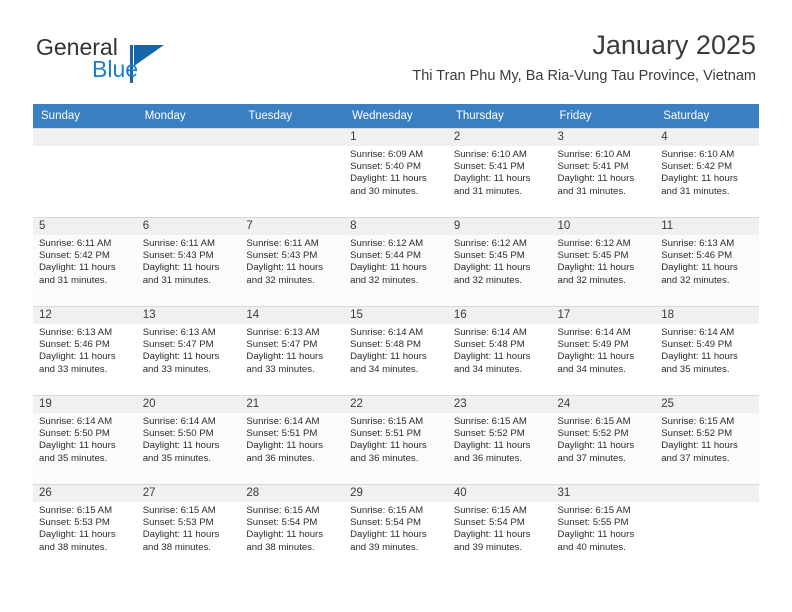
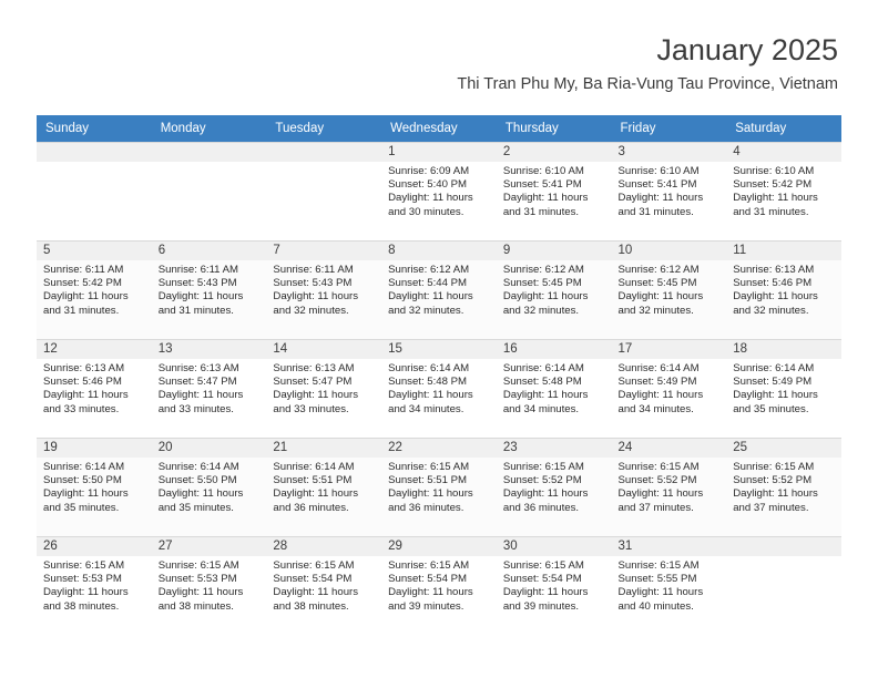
- General
- Blue
  January 2025
  Thi Tran Phu My, Ba Ria-Vung Tau Province, Vietnam
  Sunday	Monday	Tuesday	Wednesday	Thursday	Friday	Saturday
  			1Sunrise: 6:09 AMSunset: 5:40 PMDaylight: 11 hoursand 30 minutes.	2Sunrise: 6:10 AMSunset: 5:41 PMDaylight: 11 hoursand 31 minutes.	3Sunrise: 6:10 AMSunset: 5:41 PMDaylight: 11 hoursand 31 minutes.	4Sunrise: 6:10 AMSunset: 5:42 PMDaylight: 11 hoursand 31 minutes.
  5Sunrise: 6:11 AMSunset: 5:42 PMDaylight: 11 hoursand 31 minutes.	6Sunrise: 6:11 AMSunset: 5:43 PMDaylight: 11 hoursand 31 minutes.	7Sunrise: 6:11 AMSunset: 5:43 PMDaylight: 11 hoursand 32 minutes.	8Sunrise: 6:12 AMSunset: 5:44 PMDaylight: 11 hoursand 32 minutes.	9Sunrise: 6:12 AMSunset: 5:45 PMDaylight: 11 hoursand 32 minutes.	10Sunrise: 6:12 AMSunset: 5:45 PMDaylight: 11 hoursand 32 minutes.	11Sunrise: 6:13 AMSunset: 5:46 PMDaylight: 11 hoursand 32 minutes.
  12Sunrise: 6:13 AMSunset: 5:46 PMDaylight: 11 hoursand 33 minutes.	13Sunrise: 6:13 AMSunset: 5:47 PMDaylight: 11 hoursand 33 minutes.	14Sunrise: 6:13 AMSunset: 5:47 PMDaylight: 11 hoursand 33 minutes.	15Sunrise: 6:14 AMSunset: 5:48 PMDaylight: 11 hoursand 34 minutes.	16Sunrise: 6:14 AMSunset: 5:48 PMDaylight: 11 hoursand 34 minutes.	17Sunrise: 6:14 AMSunset: 5:49 PMDaylight: 11 hoursand 34 minutes.	18Sunrise: 6:14 AMSunset: 5:49 PMDaylight: 11 hoursand 35 minutes.
  19Sunrise: 6:14 AMSunset: 5:50 PMDaylight: 11 hoursand 35 minutes.	20Sunrise: 6:14 AMSunset: 5:50 PMDaylight: 11 hoursand 35 minutes.	21Sunrise: 6:14 AMSunset: 5:51 PMDaylight: 11 hoursand 36 minutes.	22Sunrise: 6:15 AMSunset: 5:51 PMDaylight: 11 hoursand 36 minutes.	23Sunrise: 6:15 AMSunset: 5:52 PMDaylight: 11 hoursand 36 minutes.	24Sunrise: 6:15 AMSunset: 5:52 PMDaylight: 11 hoursand 37 minutes.	25Sunrise: 6:15 AMSunset: 5:52 PMDaylight: 11 hoursand 37 minutes.
- 26Sunrise: 6:15 AMSunset: 5:53 PMDaylight: 11 hoursand 38 minutes.	27Sunrise: 6:15 AMSunset: 5:53 PMDaylight: 11 hoursand 38 minutes.	28Sunrise: 6:15 AMSunset: 5:54 PMDaylight: 11 hoursand 38 minutes.	29Sunrise: 6:15 AMSunset: 5:54 PMDaylight: 11 hoursand 39 minutes.	40Sunrise: 6:15 AMSunset: 5:54 PMDaylight: 11 hoursand 39 minutes.	31Sunrise: 6:15 AMSunset: 5:55 PMDaylight: 11 hoursand 40 minutes.
+ 26Sunrise: 6:15 AMSunset: 5:53 PMDaylight: 11 hoursand 38 minutes.	27Sunrise: 6:15 AMSunset: 5:53 PMDaylight: 11 hoursand 38 minutes.	28Sunrise: 6:15 AMSunset: 5:54 PMDaylight: 11 hoursand 38 minutes.	29Sunrise: 6:15 AMSunset: 5:54 PMDaylight: 11 hoursand 39 minutes.	30Sunrise: 6:15 AMSunset: 5:54 PMDaylight: 11 hoursand 39 minutes.	31Sunrise: 6:15 AMSunset: 5:55 PMDaylight: 11 hoursand 40 minutes.
